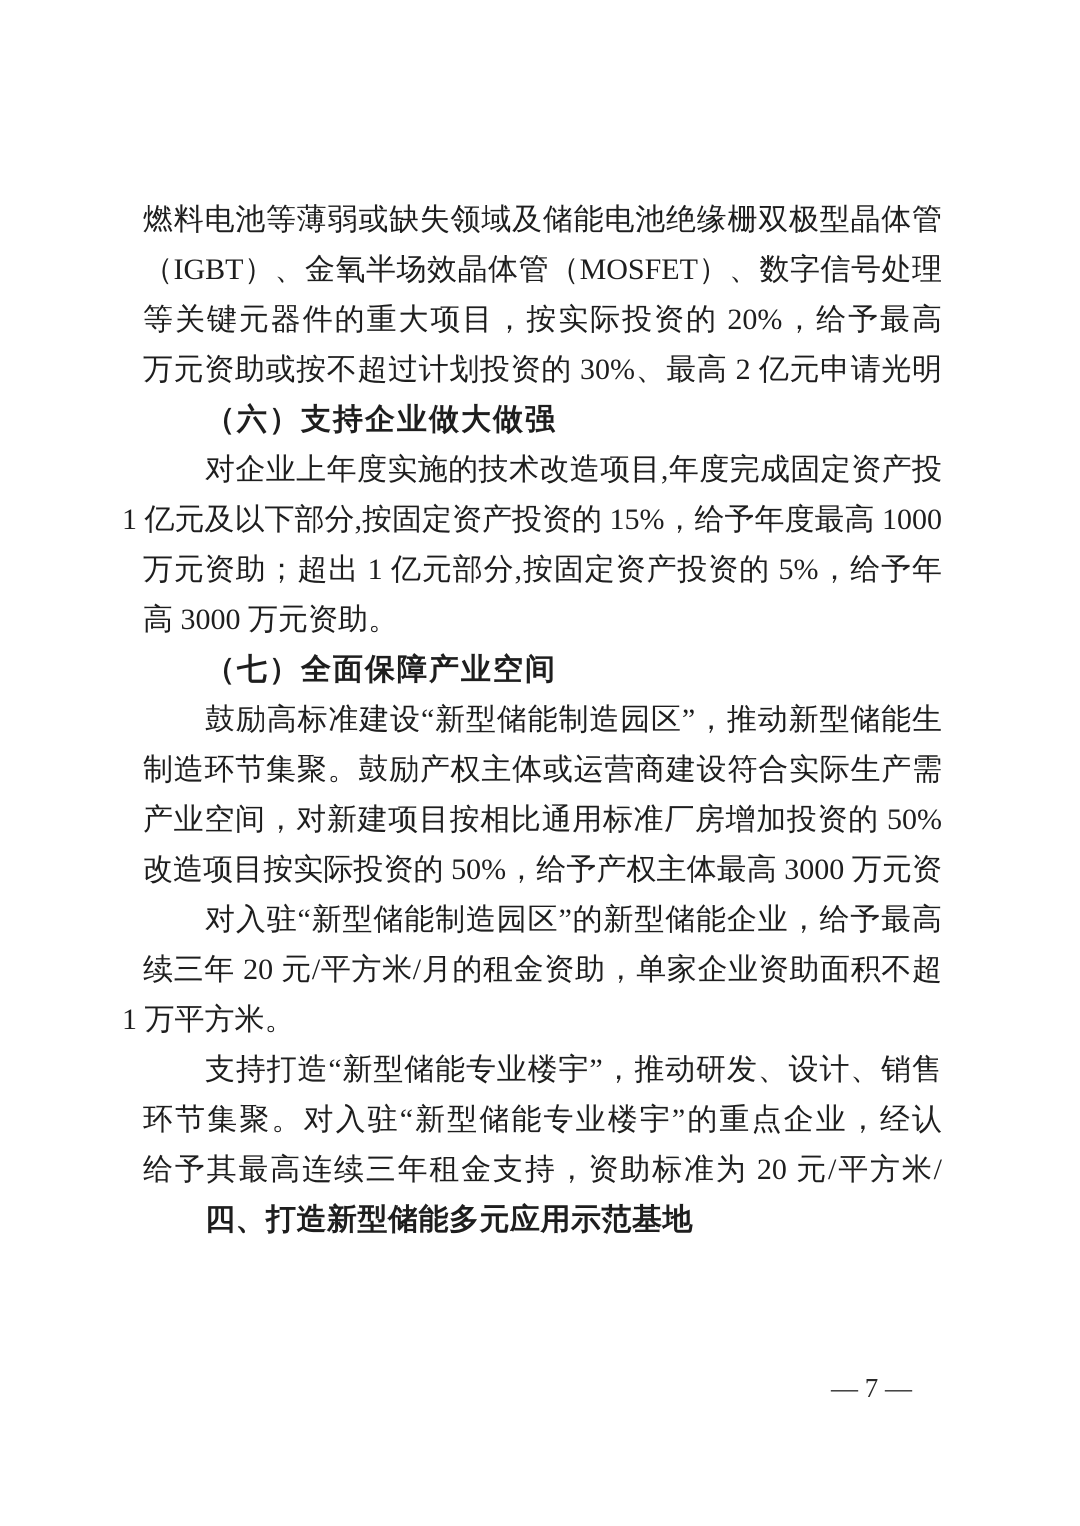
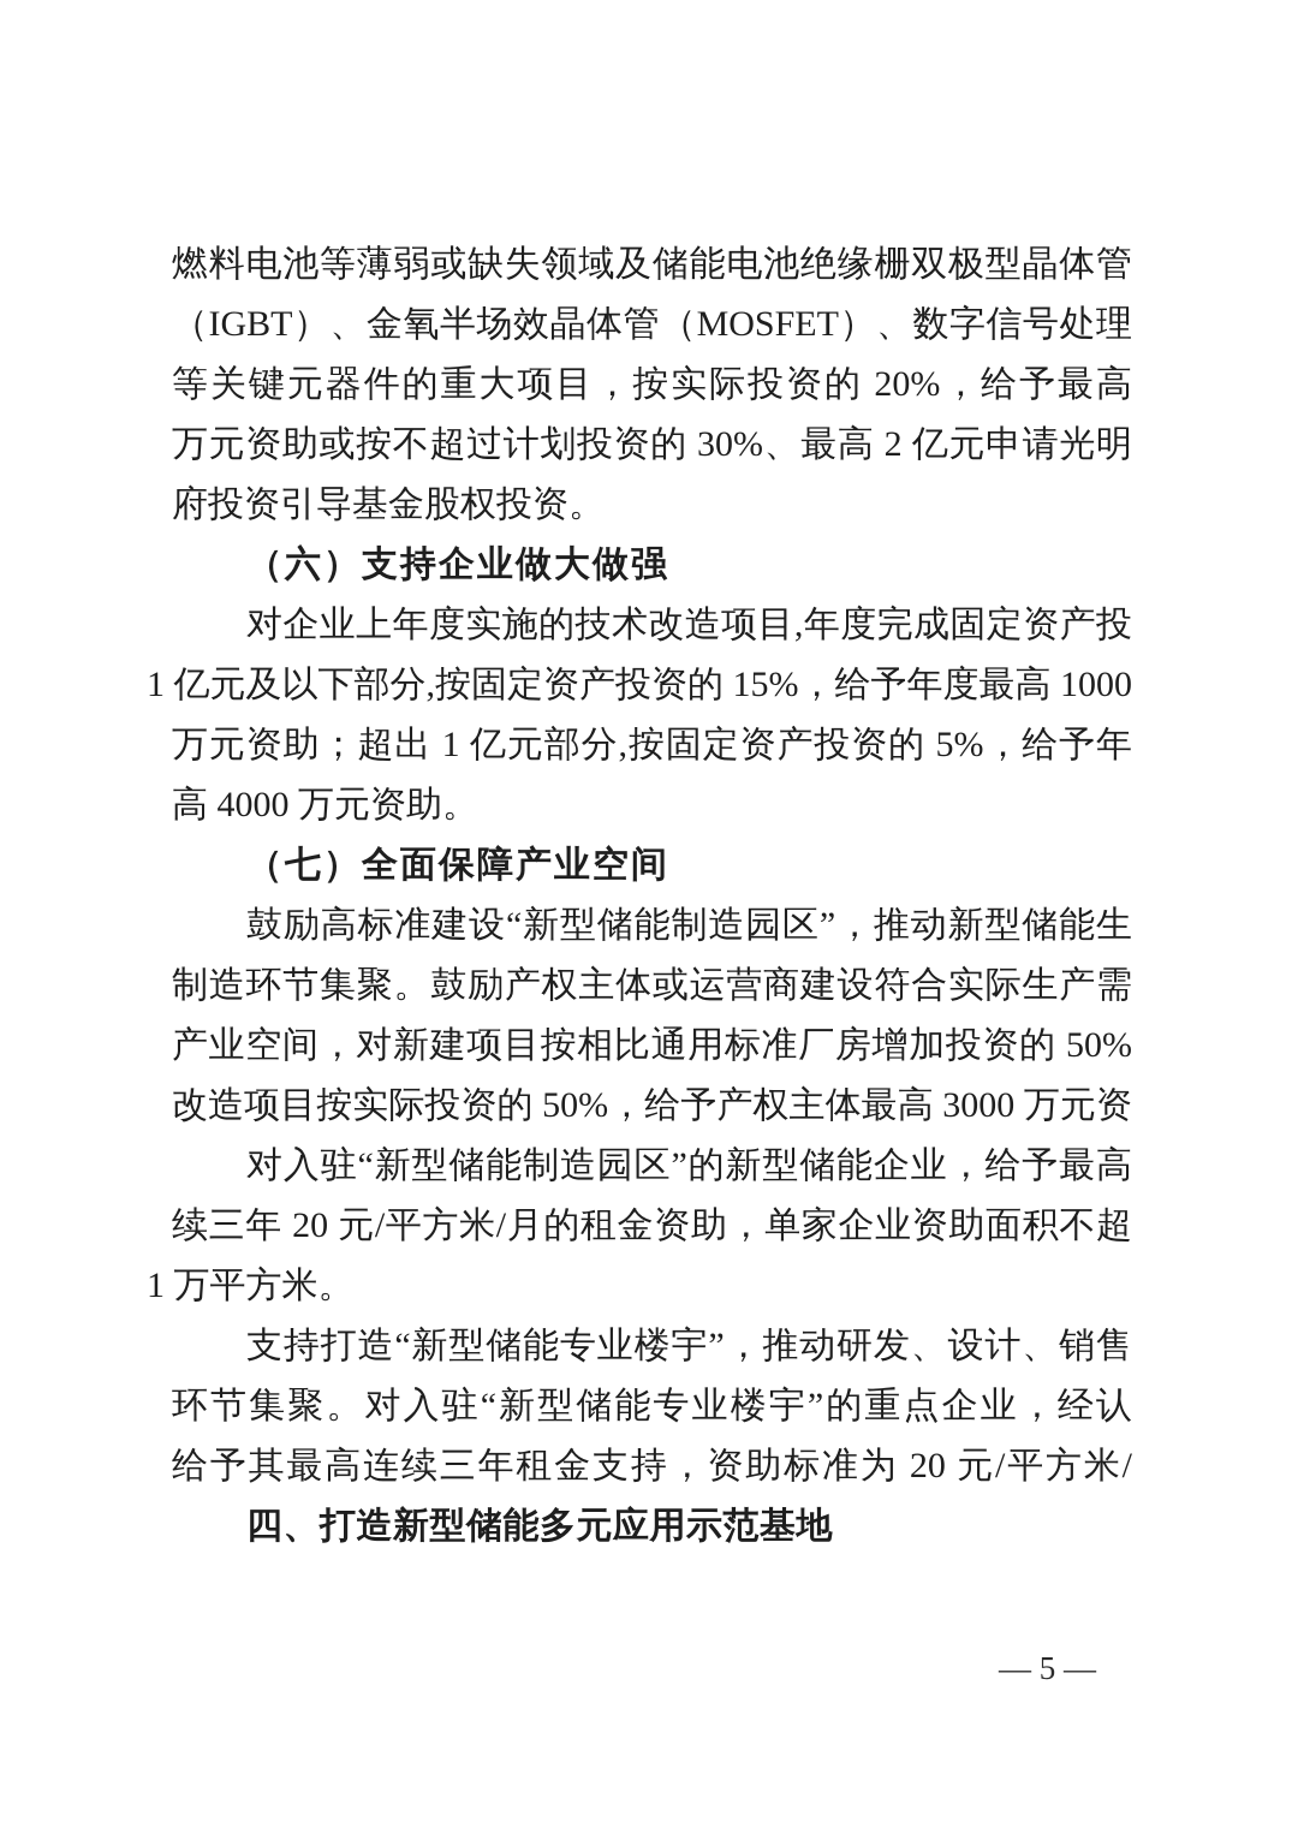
  燃料电池等薄弱或缺失领域及储能电池绝缘栅双极型晶体管
  （IGBT）、金氧半场效晶体管（MOSFET）、数字信号处理
  等关键元器件的重大项目，按实际投资的 20%，给予最高
  万元资助或按不超过计划投资的 30%、最高 2 亿元申请光明
+ 府投资引导基金股权投资。
  （六）支持企业做大做强
  对企业上年度实施的技术改造项目,年度完成固定资产投
  1 亿元及以下部分,按固定资产投资的 15%，给予年度最高 1000
  万元资助；超出 1 亿元部分,按固定资产投资的 5%，给予年
- 高 3000 万元资助。
+ 高 4000 万元资助。
  （七）全面保障产业空间
  鼓励高标准建设“新型储能制造园区”，推动新型储能生
  制造环节集聚。鼓励产权主体或运营商建设符合实际生产需
  产业空间，对新建项目按相比通用标准厂房增加投资的 50%
  改造项目按实际投资的 50%，给予产权主体最高 3000 万元资
  对入驻“新型储能制造园区”的新型储能企业，给予最高
  续三年 20 元/平方米/月的租金资助，单家企业资助面积不超
  1 万平方米。
  支持打造“新型储能专业楼宇”，推动研发、设计、销售
  环节集聚。对入驻“新型储能专业楼宇”的重点企业，经认
  给予其最高连续三年租金支持，资助标准为 20 元/平方米/
  四、打造新型储能多元应用示范基地
- — 7 —
+ — 5 —
